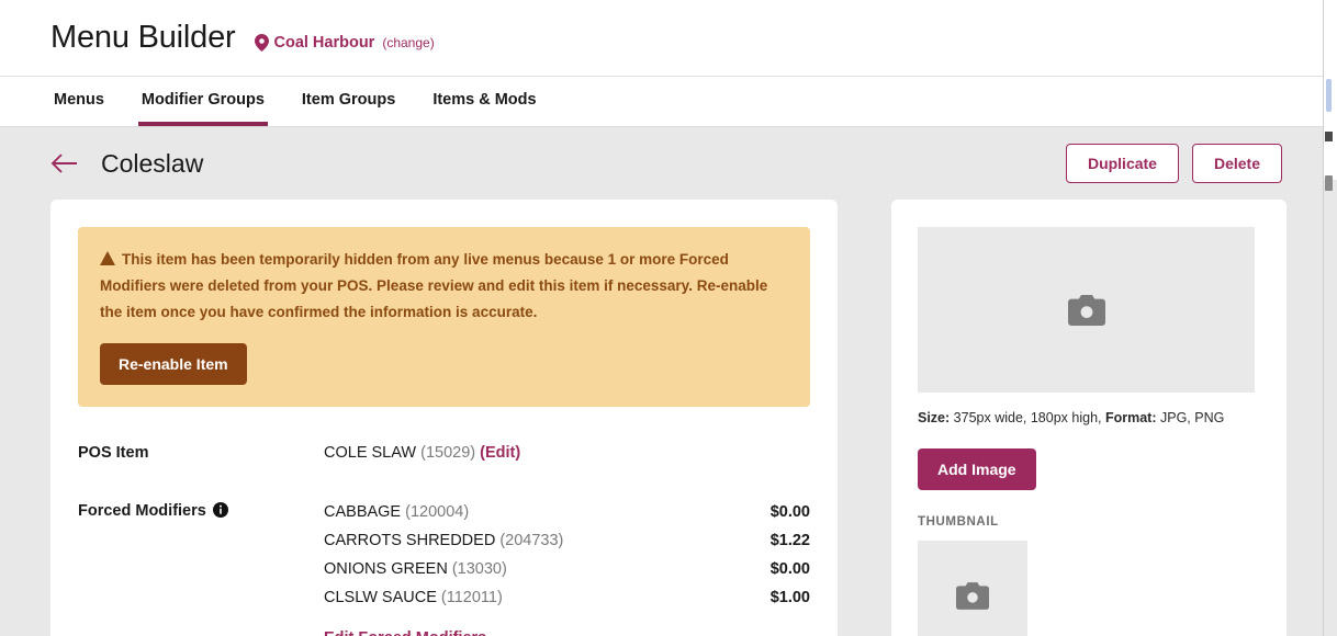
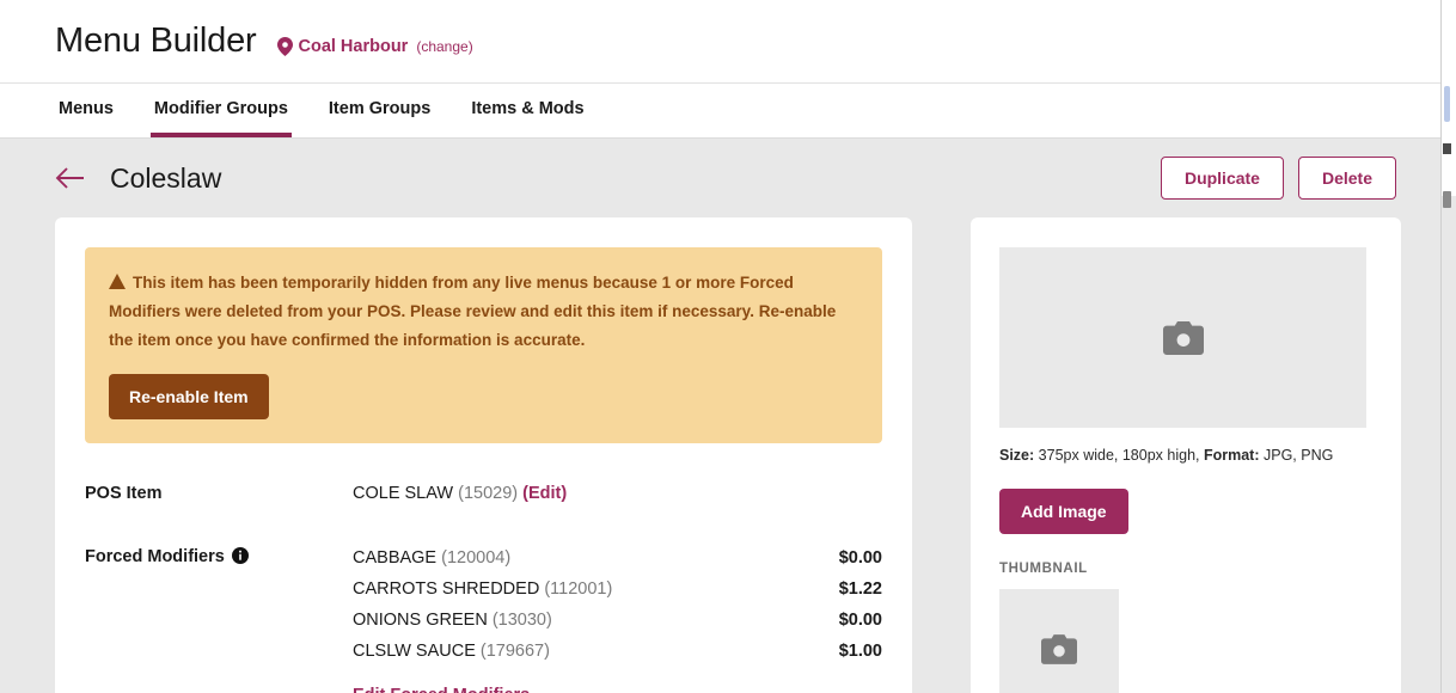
  Menu Builder
  Coal Harbour
  (change)
  Menus
  Modifier Groups
  Item Groups
  Items & Mods
  Coleslaw
  Duplicate
  Delete
  This item has been temporarily hidden from any live menus because 1 or more Forced Modifiers were deleted from your POS. Please review and edit this item if necessary. Re-enable the item once you have confirmed the information is accurate.
  Re-enable Item
  POS Item
  COLE SLAW (15029) (Edit)
  Forced Modifiers
  CABBAGE (120004)
  $0.00
- CARROTS SHREDDED (204733)
+ CARROTS SHREDDED (112001)
  $1.22
  ONIONS GREEN (13030)
  $0.00
- CLSLW SAUCE (112011)
+ CLSLW SAUCE (179667)
  $1.00
  Size: 375px wide, 180px high, Format: JPG, PNG
  Add Image
  THUMBNAIL
